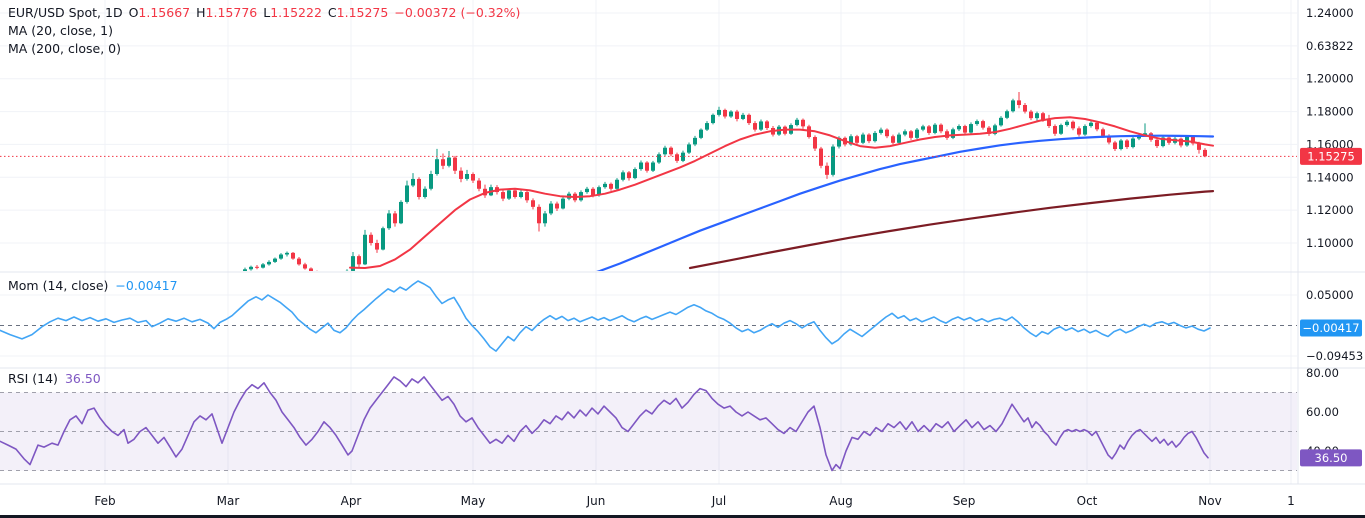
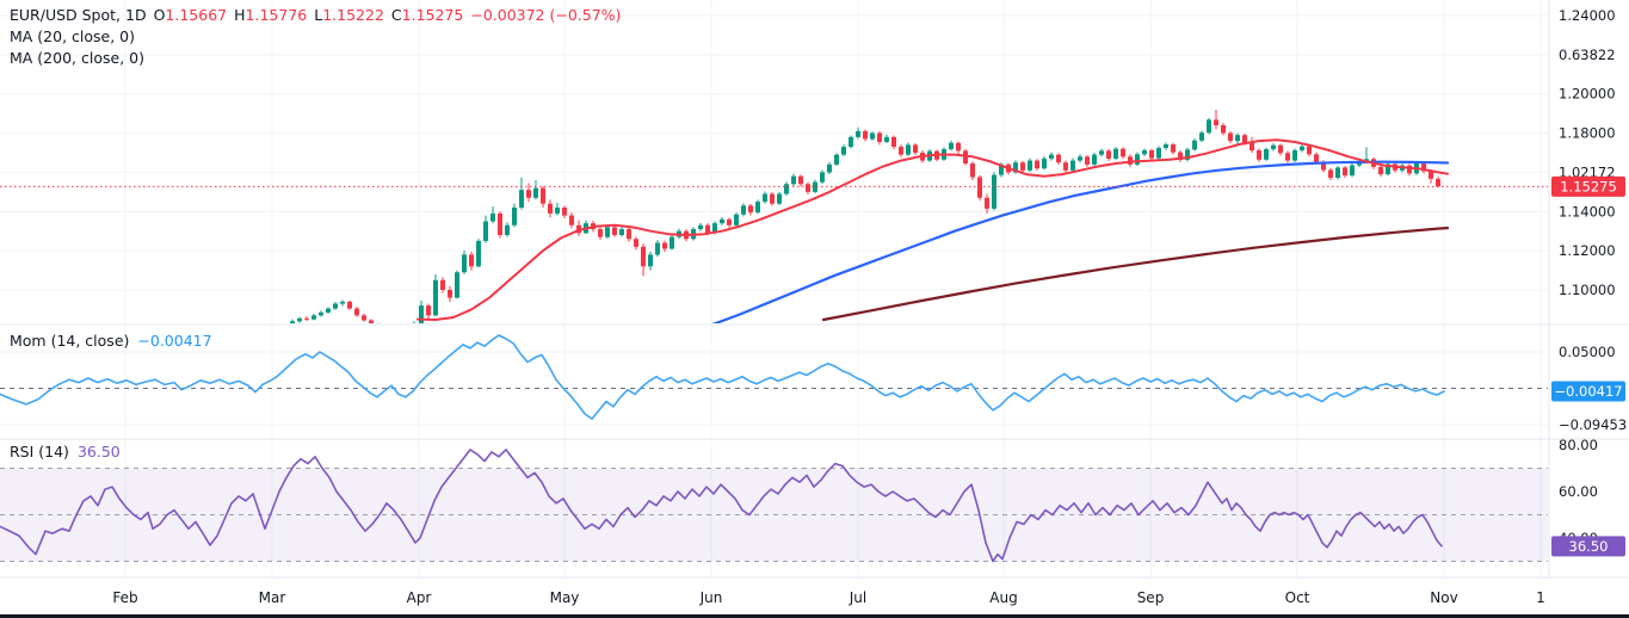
  1.24000
  0.63822
  1.20000
  1.18000
- 1.16000
+ 1.02172
  1.14000
  1.12000
  1.10000
  0.05000
  −0.09453
  80.00
  60.00
  1.15275
  −0.00417
  36.50
  Feb
  Mar
  Apr
  May
  Jun
  Jul
  Aug
  Sep
  Oct
  Nov
  1
- EUR/USD Spot, 1D O1.15667 H1.15776 L1.15222 C1.15275 −0.00372 (−0.32%)
+ EUR/USD Spot, 1D O1.15667 H1.15776 L1.15222 C1.15275 −0.00372 (−0.57%)
- MA (20, close, 1)
+ MA (20, close, 0)
  MA (200, close, 0)
  Mom (14, close) −0.00417
  RSI (14) 36.50
